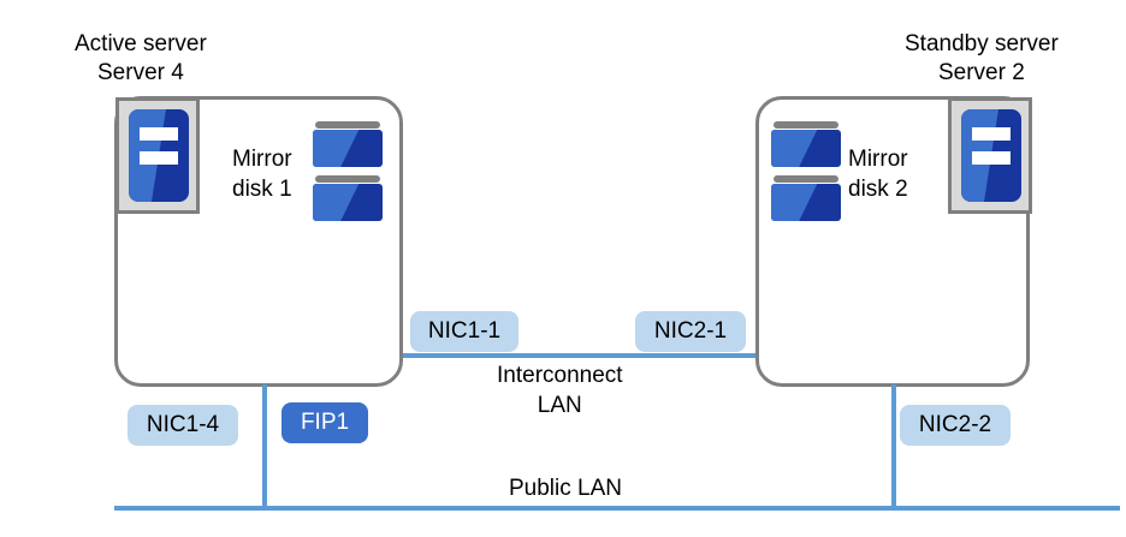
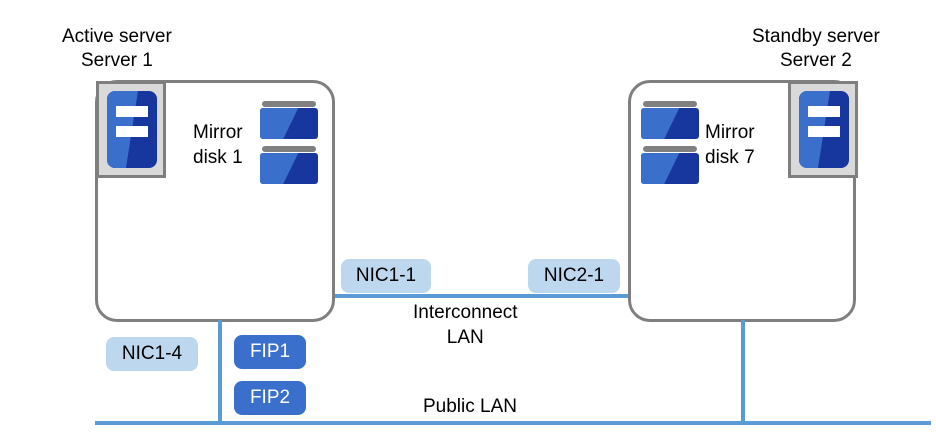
  Active server
- Server 4
+ Server 1
  Standby server
  Server 2
  Mirror
  disk 1
  Mirror
- disk 2
+ disk 7
  NIC1-1
  NIC2-1
  NIC1-4
- NIC2-2
  FIP1
+ FIP2
  Interconnect
  LAN
  Public LAN
